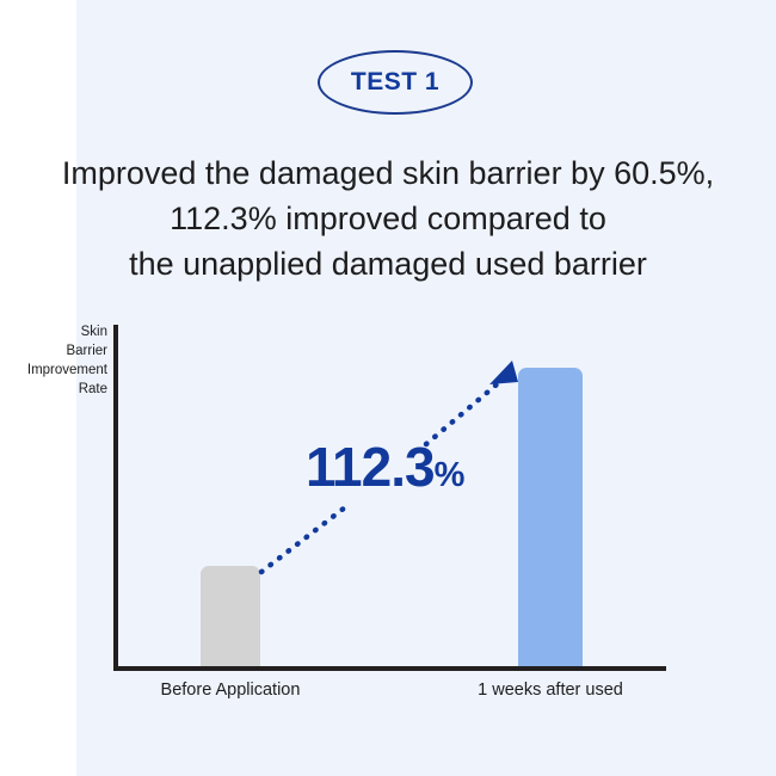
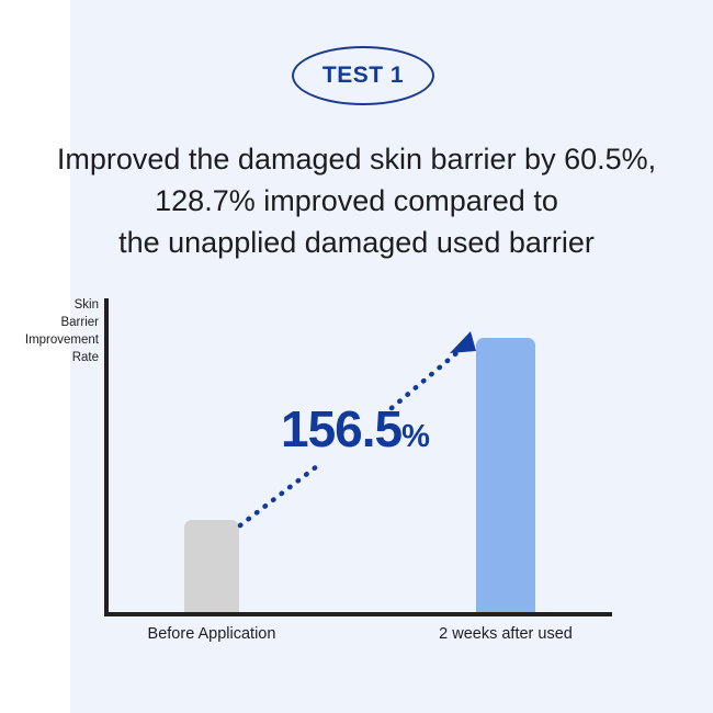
  TEST 1
  Improved the damaged skin barrier by 60.5%,
- 112.3% improved compared to
+ 128.7% improved compared to
  the unapplied damaged used barrier
  Skin
  Barrier
  Improvement
  Rate
  Before Application
- 1 weeks after used
+ 2 weeks after used
- 112.3%
+ 156.5%
